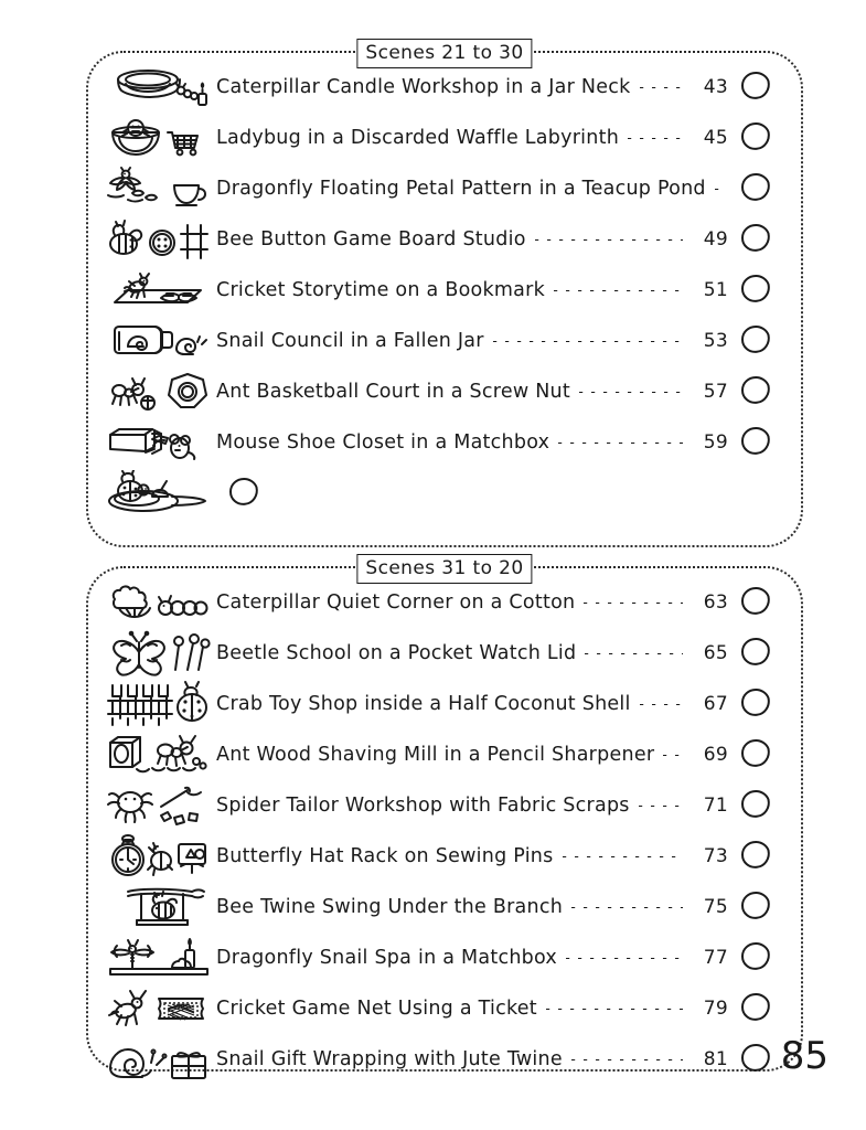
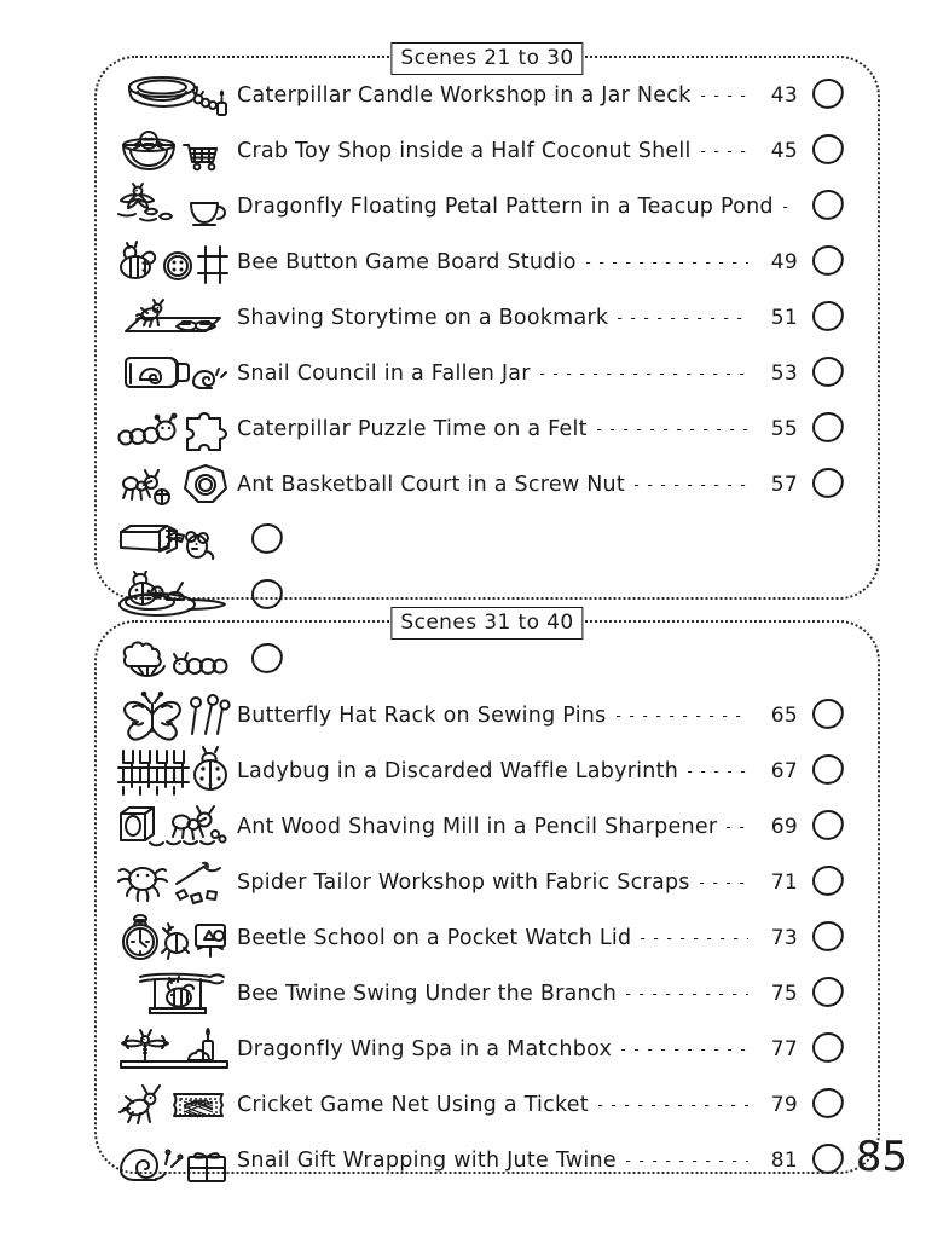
  Scenes 21 to 30
  Caterpillar Candle Workshop in a Jar Neck
  43
- Ladybug in a Discarded Waffle Labyrinth
+ Crab Toy Shop inside a Half Coconut Shell
  45
  Dragonfly Floating Petal Pattern in a Teacup Pond
  Bee Button Game Board Studio
  49
- Cricket Storytime on a Bookmark
+ Shaving Storytime on a Bookmark
  51
  Snail Council in a Fallen Jar
  53
+ Caterpillar Puzzle Time on a Felt
+ 55
  Ant Basketball Court in a Screw Nut
  57
- Mouse Shoe Closet in a Matchbox
- 59
- Scenes 31 to 20
+ Scenes 31 to 40
- Caterpillar Quiet Corner on a Cotton
- 63
- Beetle School on a Pocket Watch Lid
+ Butterfly Hat Rack on Sewing Pins
  65
- Crab Toy Shop inside a Half Coconut Shell
+ Ladybug in a Discarded Waffle Labyrinth
  67
  Ant Wood Shaving Mill in a Pencil Sharpener
  69
  Spider Tailor Workshop with Fabric Scraps
  71
- Butterfly Hat Rack on Sewing Pins
+ Beetle School on a Pocket Watch Lid
  73
  Bee Twine Swing Under the Branch
  75
- Dragonfly Snail Spa in a Matchbox
+ Dragonfly Wing Spa in a Matchbox
  77
  Cricket Game Net Using a Ticket
  79
  Snail Gift Wrapping with Jute Twine
  81
  85
